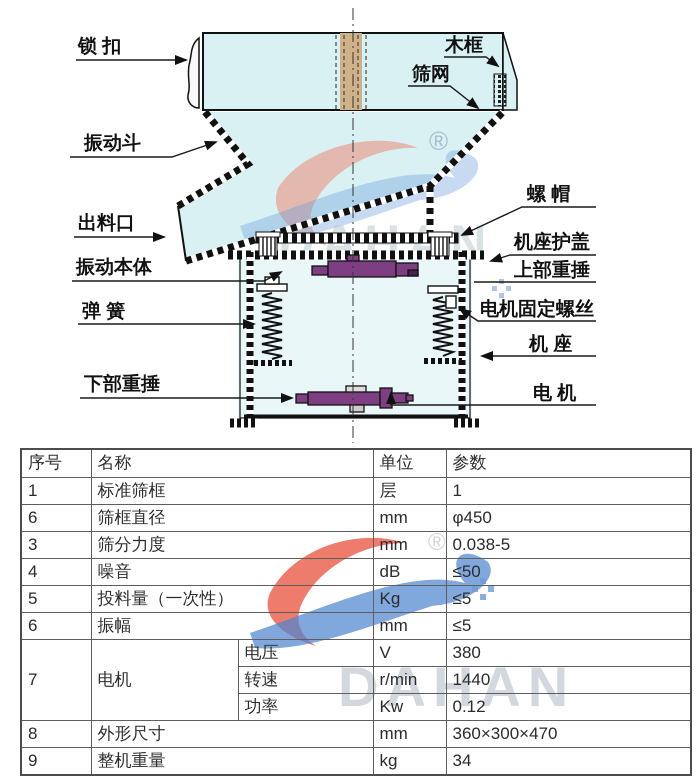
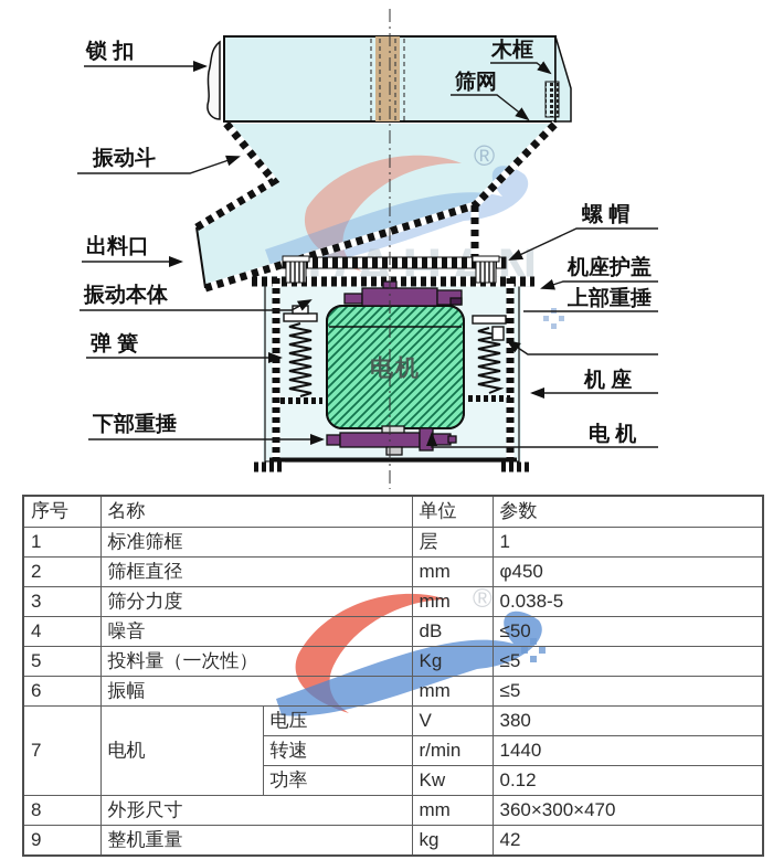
  ®
+ 电机
  锁 扣
  木框
  筛网
  振动斗
  出料口
  振动本体
  弹 簧
  下部重捶
  螺 帽
  机座护盖
  上部重捶
- 电机固定螺丝
  机 座
  电 机
  ®
- DAHAN
  序号	名称	单位	参数
  1	标准筛框	层	1
- 6	筛框直径	mm	φ450
+ 2	筛框直径	mm	φ450
  3	筛分力度	mm	0.038-5
  4	噪音	dB	≤50
  5	投料量（一次性）	Kg	≤5
  6	振幅	mm	≤5
  7	电机	电压	V	380
  转速	r/min	1440
  功率	Kw	0.12
  8	外形尺寸	mm	360×300×470
- 9	整机重量	kg	34
+ 9	整机重量	kg	42
